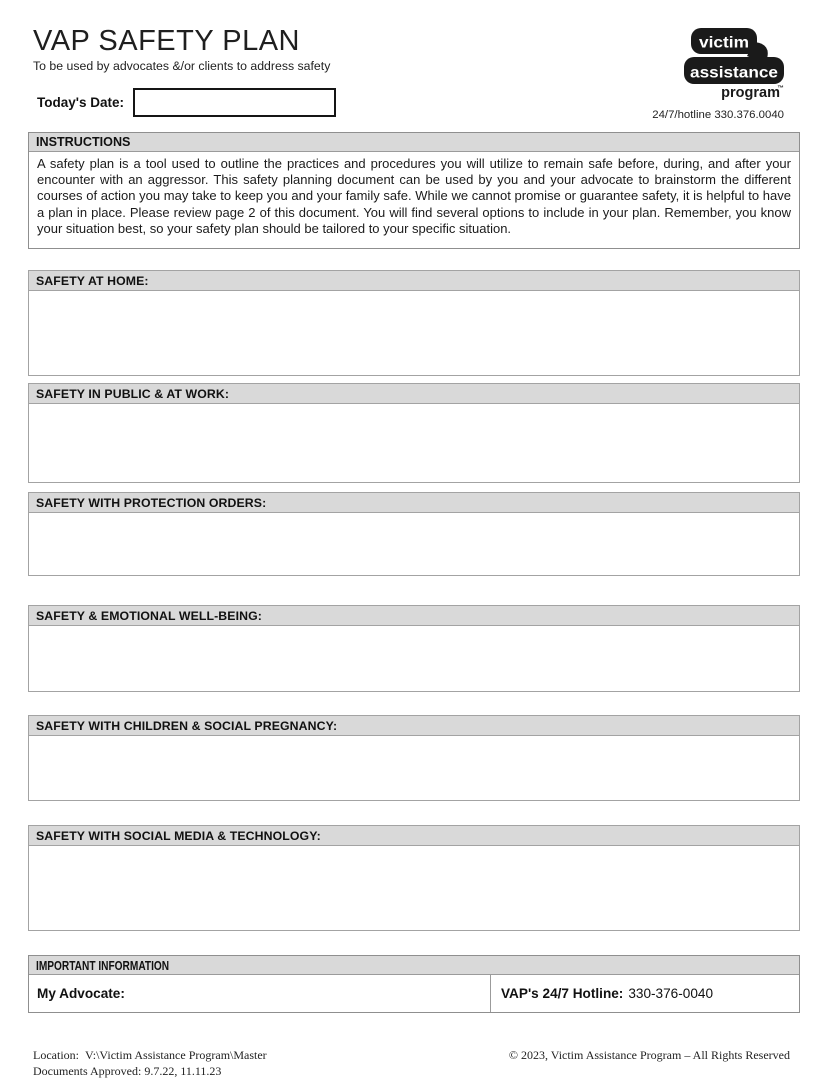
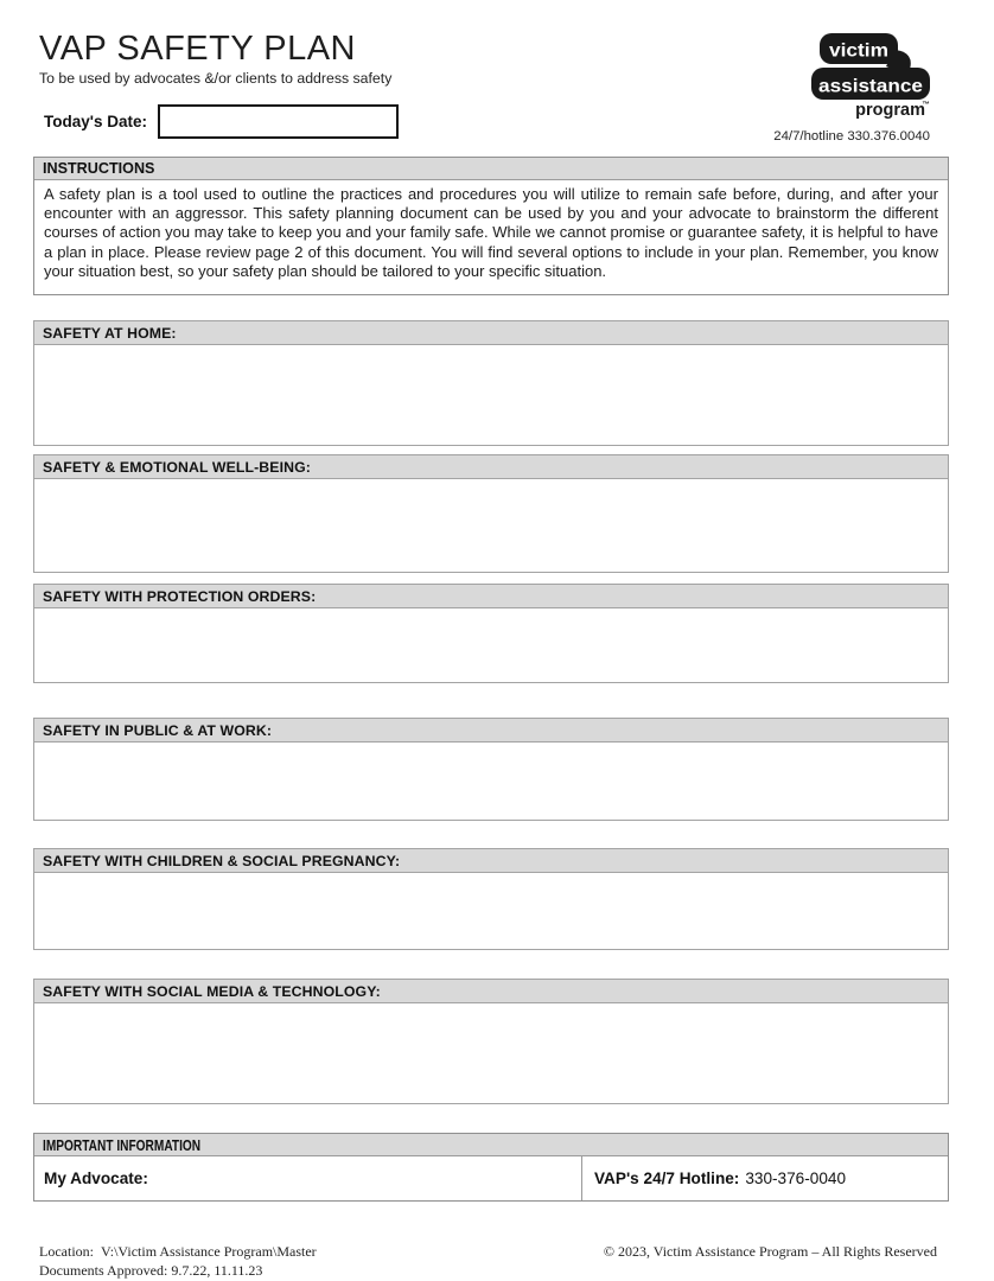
  VAP SAFETY PLAN
  To be used by advocates &/or clients to address safety
  Today's Date:
  victim
  assistance
  program
  24/7/hotline 330.376.0040
  INSTRUCTIONS
  A safety plan is a tool used to outline the practices and procedures you will utilize to remain safe before, during, and after your encounter with an aggressor. This safety planning document can be used by you and your advocate to brainstorm the different courses of action you may take to keep you and your family safe. While we cannot promise or guarantee safety, it is helpful to have a plan in place. Please review page 2 of this document. You will find several options to include in your plan. Remember, you know your situation best, so your safety plan should be tailored to your specific situation.
  SAFETY AT HOME:
- SAFETY IN PUBLIC & AT WORK:
+ SAFETY & EMOTIONAL WELL-BEING:
  SAFETY WITH PROTECTION ORDERS:
- SAFETY & EMOTIONAL WELL-BEING:
+ SAFETY IN PUBLIC & AT WORK:
  SAFETY WITH CHILDREN & SOCIAL PREGNANCY:
  SAFETY WITH SOCIAL MEDIA & TECHNOLOGY:
  IMPORTANT INFORMATION
  My Advocate:
  VAP's 24/7 Hotline:
  330-376-0040
  Location: V:\Victim Assistance Program\Master
  Documents Approved: 9.7.22, 11.11.23
  © 2023, Victim Assistance Program – All Rights Reserved
